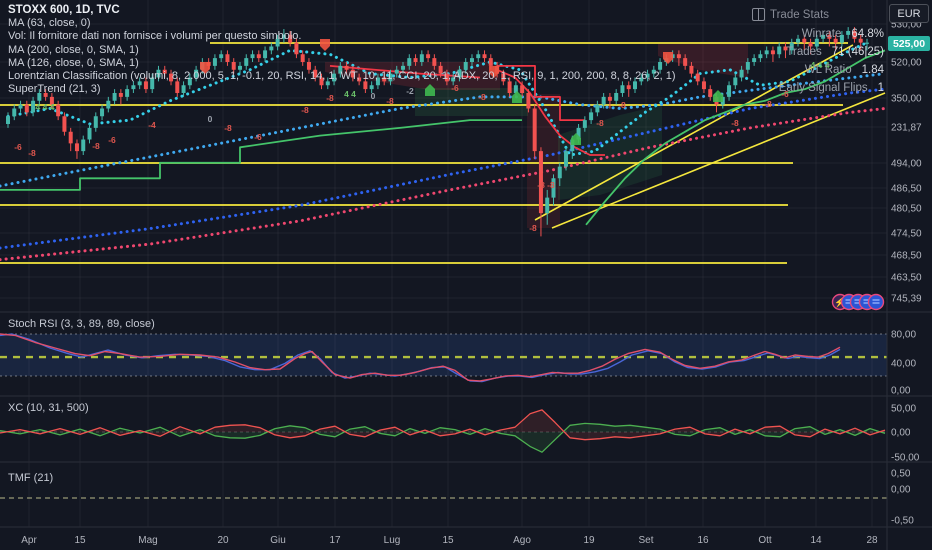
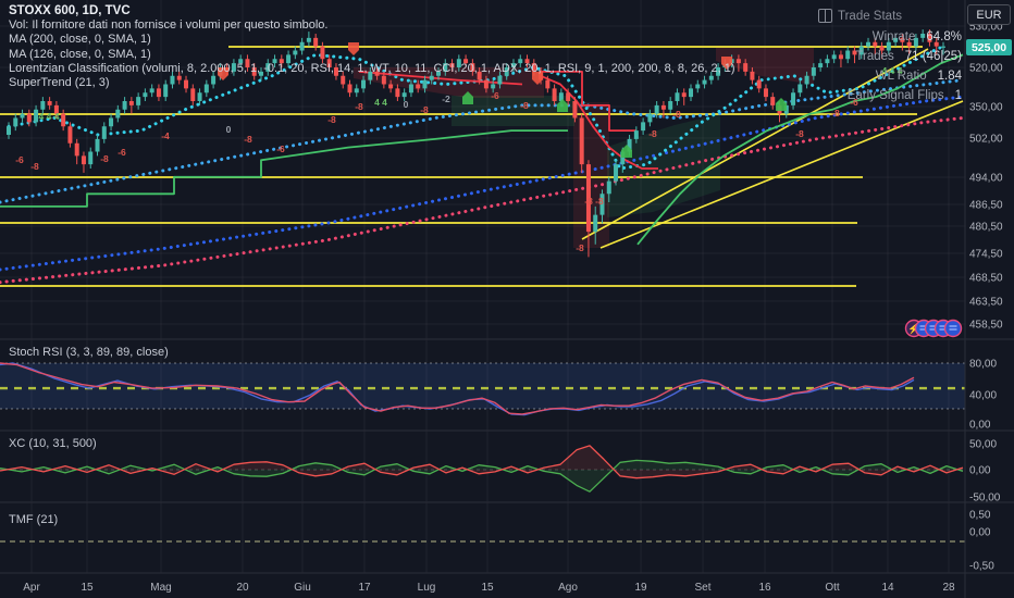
  4 4 4
  -6
  -8
  -8
  -6
  -4
  0
  -8
  -6
  -8
  -8
  4 4
  0
  -8
  -2
  -6
  -8
  -8
  -8 -8
  -8
  -8
  -8
  -8
  -6
  4 4 4
  530,00
  520,00
  350,00
- 231,87
+ 502,00
  494,00
  486,50
  480,50
  474,50
  468,50
  463,50
- 745,39
+ 458,50
  80,00
  40,00
  0,00
  50,00
  0,00
  -50,00
  0,50
  0,00
  -0,50
  Apr
  15
  Mag
  20
  Giu
  17
  Lug
  15
  Ago
  19
  Set
  16
  Ott
  14
  28
  ⚡
  STOXX 600, 1D, TVC
- MA (63, close, 0)
  Vol: Il fornitore dati non fornisce i volumi per questo simbolo.
  MA (200, close, 0, SMA, 1)
  MA (126, close, 0, SMA, 1)
  Lorentzian Classification (volumi, 8, 2.000, 5, 1, -0.1, 20, RSI, 14, 1, WT, 10, 11, CCI, 20, 1, ADX, 20, 1, RSI, 9, 1, 200, 200, 8, 8, 26, 2, 1)
  SuperTrend (21, 3)
  Trade Stats
  Winrate
  64.8%
  Trades
  71 (46|25)
  WL Ratio
  1.84
  Early Signal Flips
  1
  EUR
  525,00
  Stoch RSI (3, 3, 89, 89, close)
  XC (10, 31, 500)
  TMF (21)
